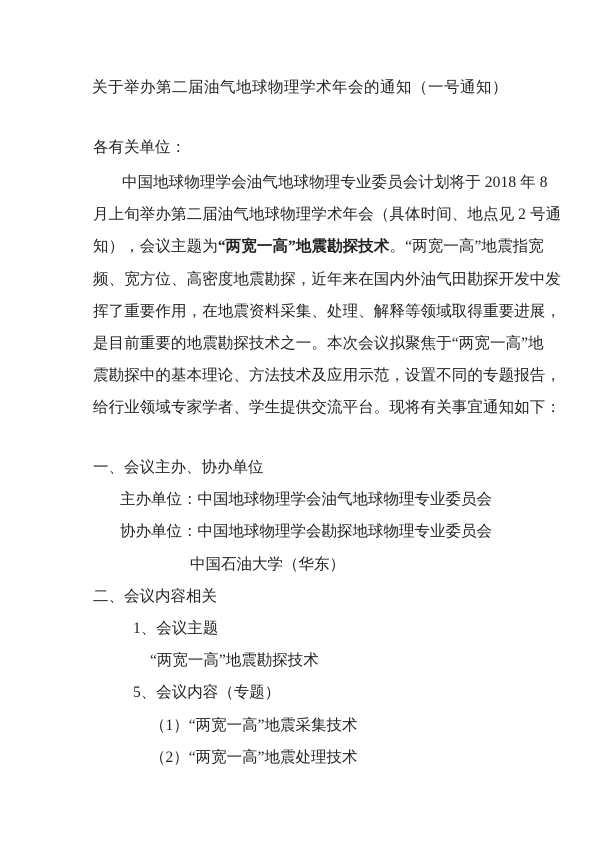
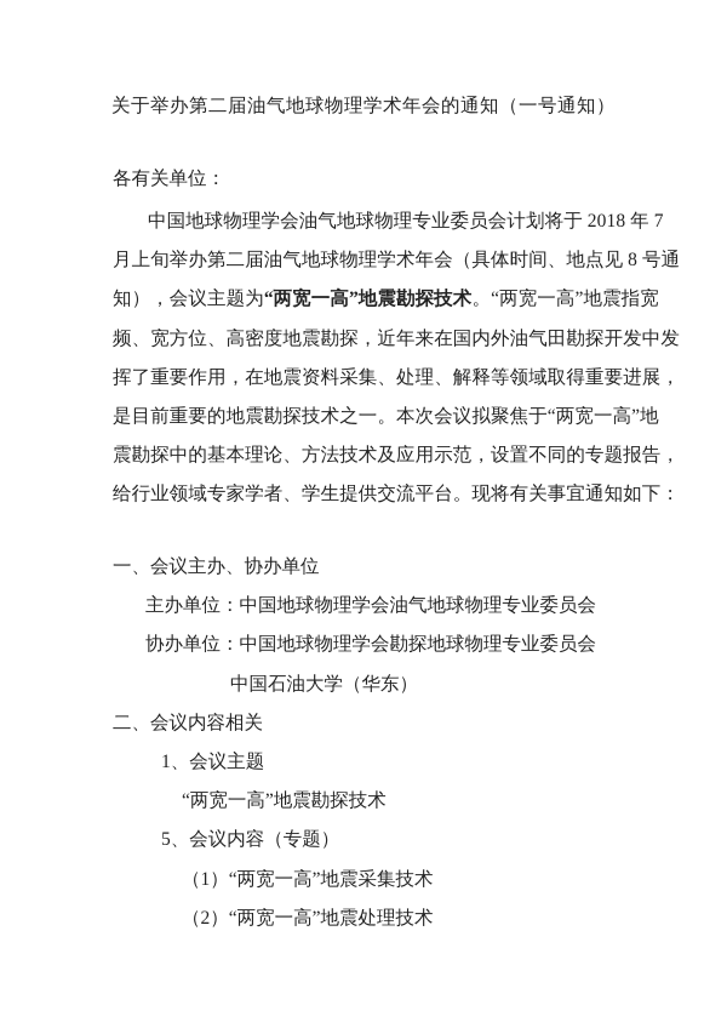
  关于举办第二届油气地球物理学术年会的通知（一号通知）
  各有关单位：
- 中国地球物理学会油气地球物理专业委员会计划将于 2018 年 8
+ 中国地球物理学会油气地球物理专业委员会计划将于 2018 年 7
- 月上旬举办第二届油气地球物理学术年会（具体时间、地点见 2 号通
+ 月上旬举办第二届油气地球物理学术年会（具体时间、地点见 8 号通
  知），会议主题为“两宽一高”地震勘探技术。“两宽一高”地震指宽
  频、宽方位、高密度地震勘探，近年来在国内外油气田勘探开发中发
  挥了重要作用，在地震资料采集、处理、解释等领域取得重要进展，
  是目前重要的地震勘探技术之一。本次会议拟聚焦于“两宽一高”地
  震勘探中的基本理论、方法技术及应用示范，设置不同的专题报告，
  给行业领域专家学者、学生提供交流平台。现将有关事宜通知如下：
  一、会议主办、协办单位
  主办单位：中国地球物理学会油气地球物理专业委员会
  协办单位：中国地球物理学会勘探地球物理专业委员会
  中国石油大学（华东）
  二、会议内容相关
  1、会议主题
  “两宽一高”地震勘探技术
  5、会议内容（专题）
  （1）“两宽一高”地震采集技术
  （2）“两宽一高”地震处理技术
